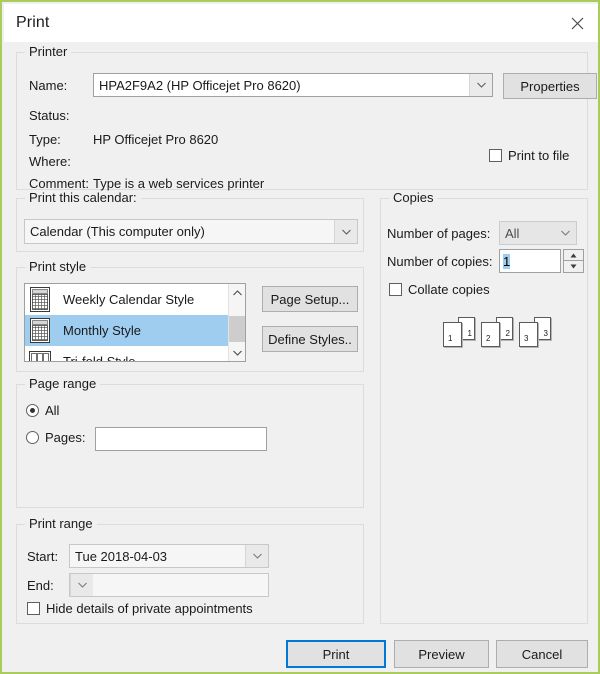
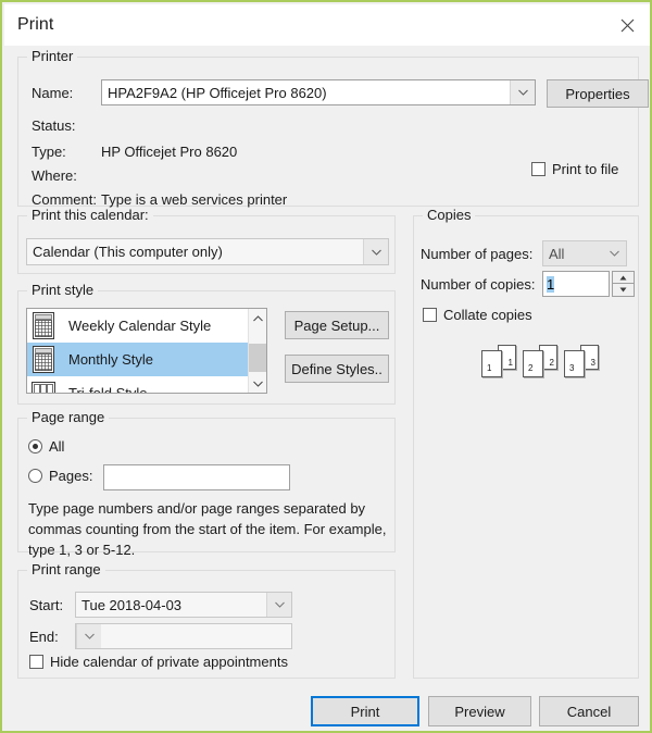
  Print
  Printer
  Name:
  HPA2F9A2 (HP Officejet Pro 8620)
  Properties
  Status:
  Type:
  HP Officejet Pro 8620
  Where:
  Comment:
  Type is a web services printer
  Print to file
  Print this calendar:
  Calendar (This computer only)
  Print style
  Weekly Calendar Style
  Monthly Style
  Page Setup...
  Define Styles..
  Copies
  Number of pages:
  All
  Number of copies:
  1
  Collate copies
  1
  1
  2
  2
  3
  3
  Page range
  All
  Pages:
+ Type page numbers and/or page ranges separated by commas counting from the start of the item. For example, type 1, 3 or 5-12.
  Print range
  Start:
  Tue 2018-04-03
  End:
- Hide details of private appointments
+ Hide calendar of private appointments
  Print
  Preview
  Cancel
